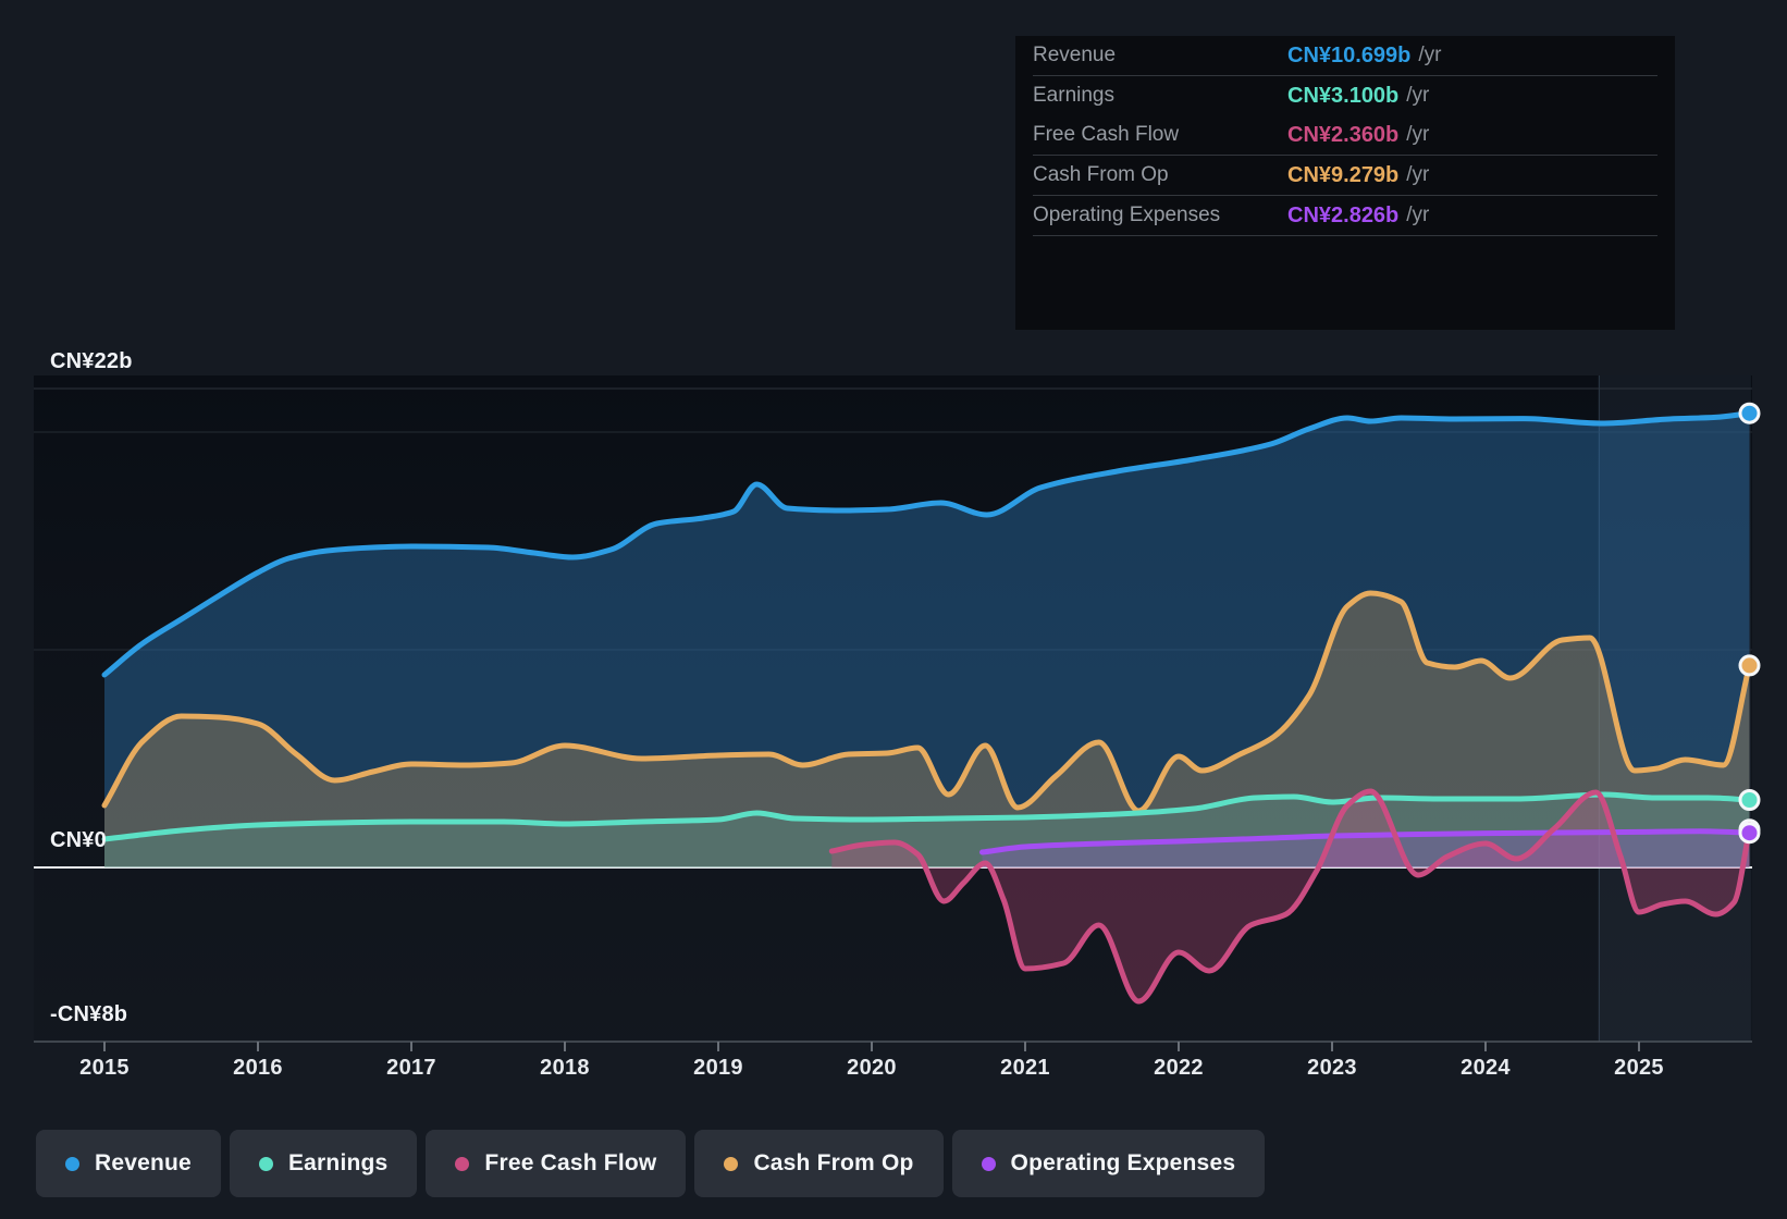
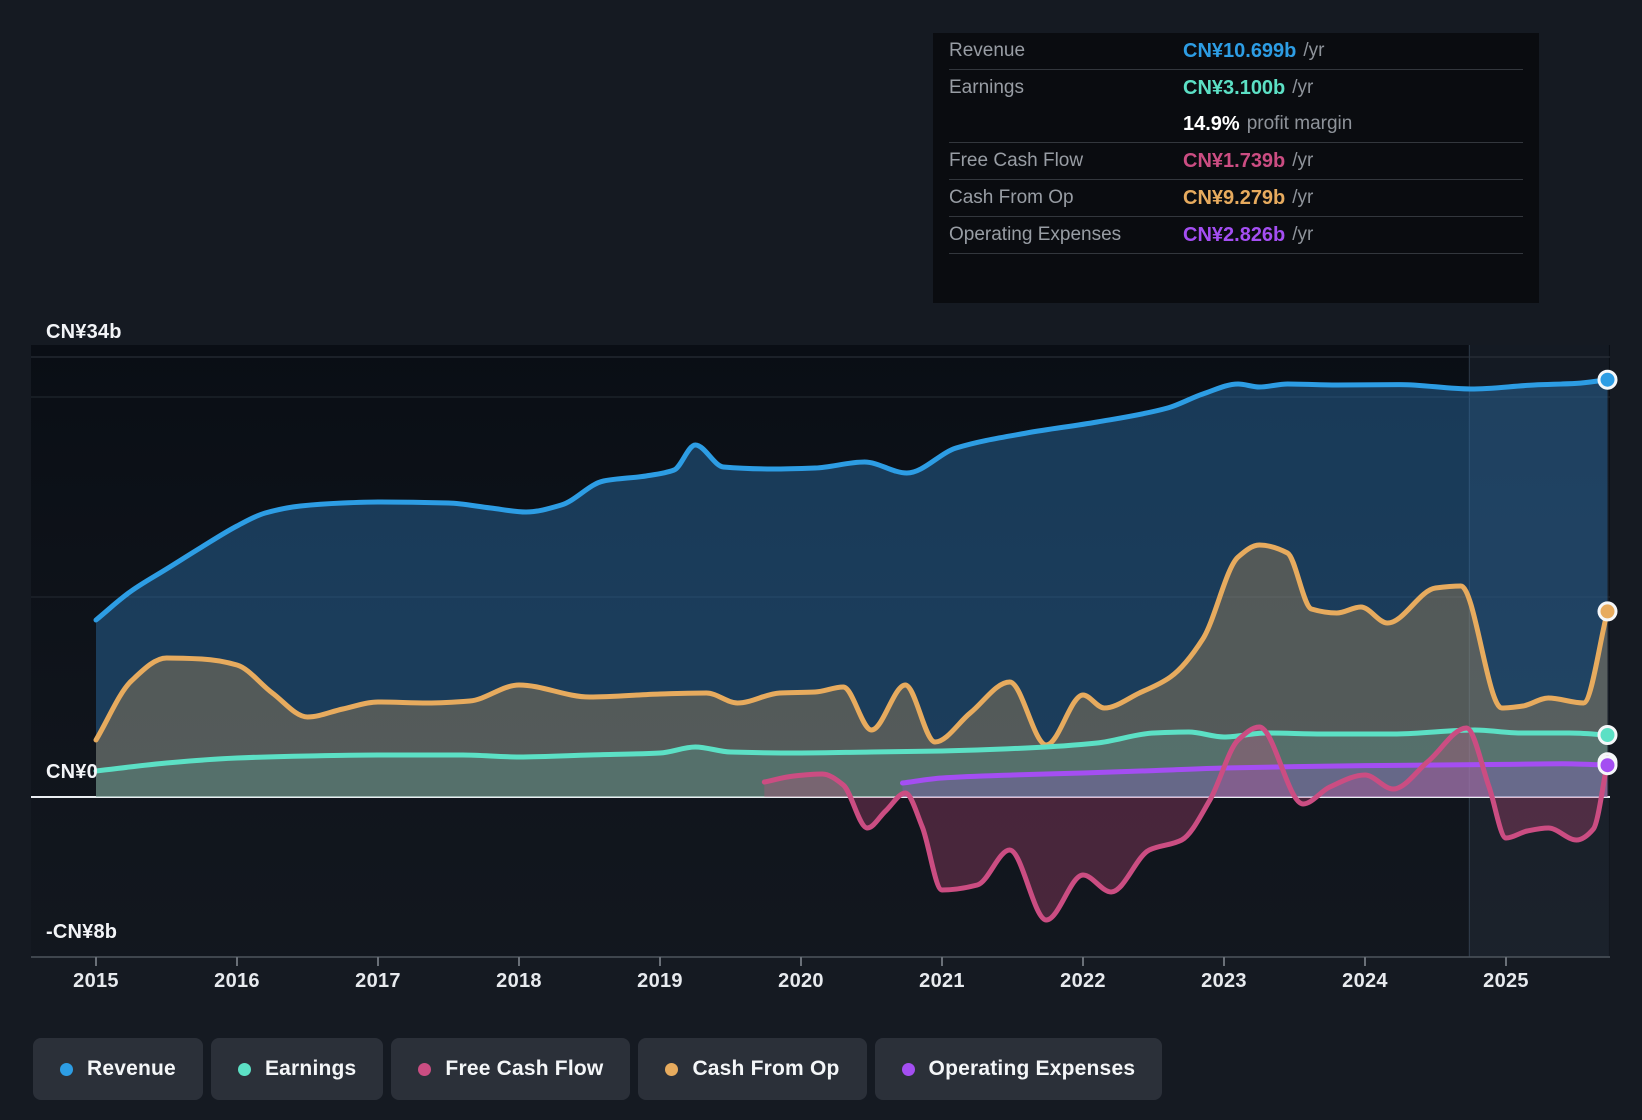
- CN¥22b
+ CN¥34b
  CN¥0
  -CN¥8b
  2015
  2016
  2017
  2018
  2019
  2020
  2021
  2022
  2023
  2024
  2025
  Revenue
  CN¥10.699b
  /yr
  Earnings
  CN¥3.100b
  /yr
+ 14.9%
+ profit margin
  Free Cash Flow
- CN¥2.360b
+ CN¥1.739b
  /yr
  Cash From Op
  CN¥9.279b
  /yr
  Operating Expenses
  CN¥2.826b
  /yr
  Revenue
  Earnings
  Free Cash Flow
  Cash From Op
  Operating Expenses
